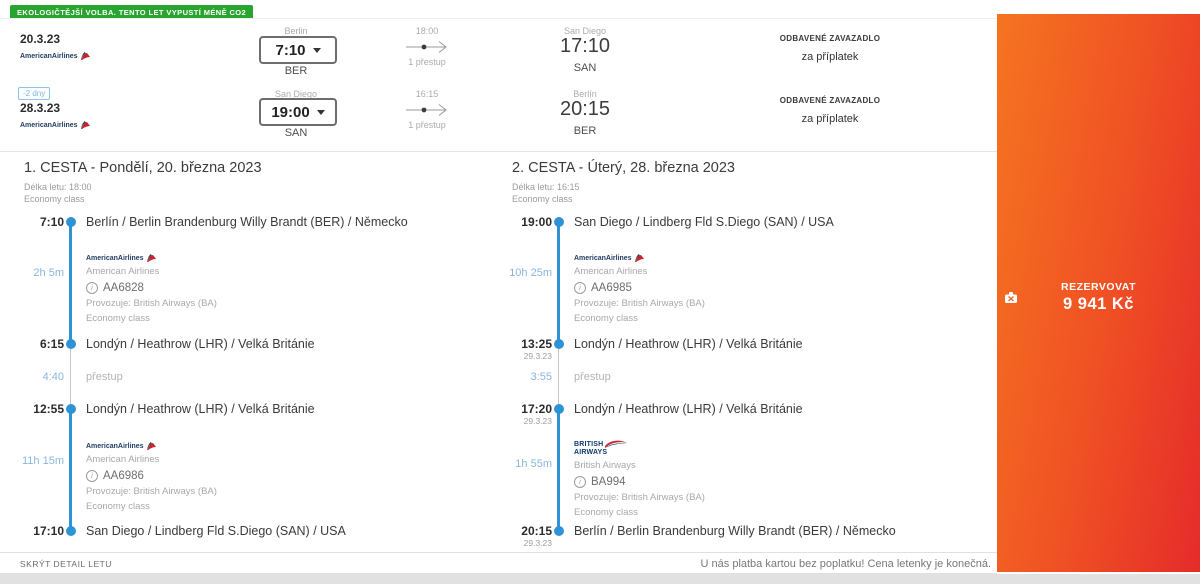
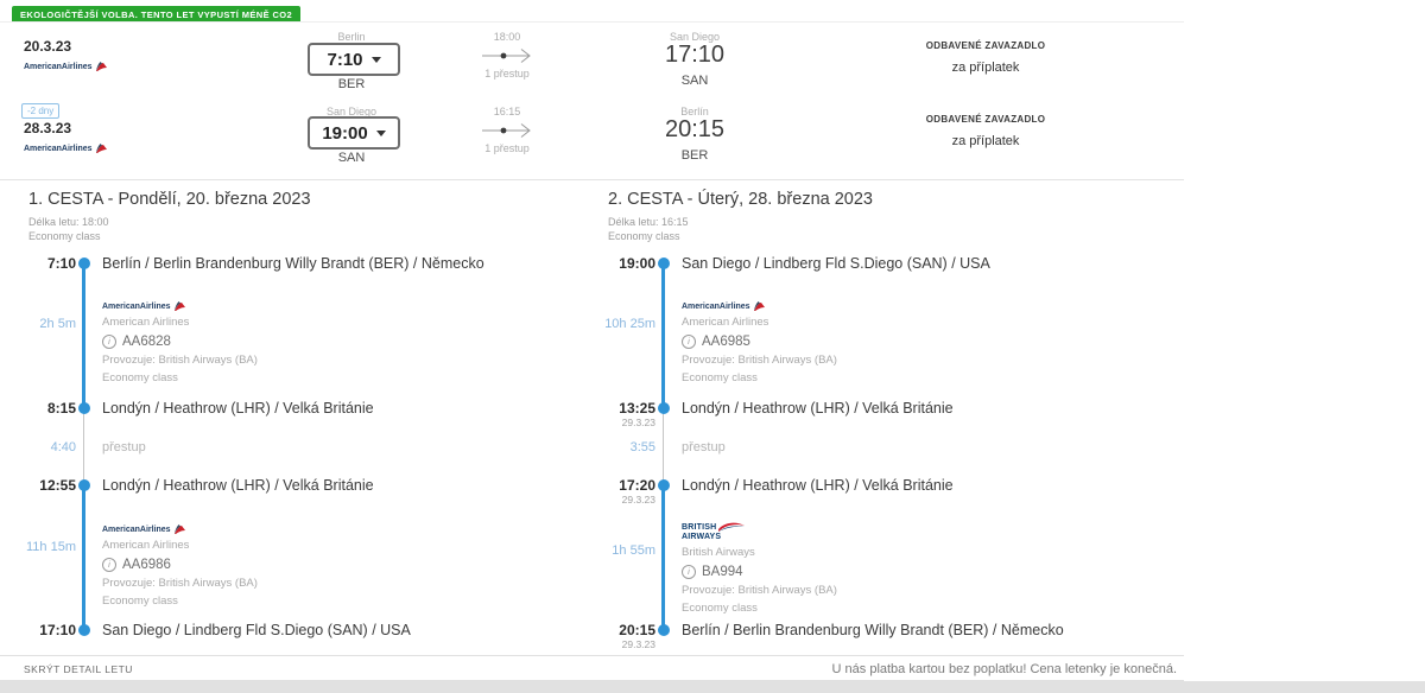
  EKOLOGIČTĚJŠÍ VOLBA. TENTO LET VYPUSTÍ MÉNĚ CO2
  20.3.23
  Berlin
  7:10
  BER
  18:00
  1 přestup
  San Diego
  17:10
  SAN
  ODBAVENÉ ZAVAZADLO
  za příplatek
  -2 dny
  28.3.23
  San Diego
  19:00
  SAN
  16:15
  1 přestup
  Berlín
  20:15
  BER
  ODBAVENÉ ZAVAZADLO
  za příplatek
  1. CESTA - Pondělí, 20. března 2023
  Délka letu: 18:00
  Economy class
  7:10
  Berlín / Berlin Brandenburg Willy Brandt (BER) / Německo
  American Airlines
  AA6828
  Provozuje: British Airways (BA)
  Economy class
  2h 5m
- 6:15
+ 8:15
  Londýn / Heathrow (LHR) / Velká Británie
  4:40
  přestup
  12:55
  Londýn / Heathrow (LHR) / Velká Británie
  American Airlines
  AA6986
  Provozuje: British Airways (BA)
  Economy class
  11h 15m
  17:10
  San Diego / Lindberg Fld S.Diego (SAN) / USA
  2. CESTA - Úterý, 28. března 2023
  Délka letu: 16:15
  Economy class
  19:00
  San Diego / Lindberg Fld S.Diego (SAN) / USA
  American Airlines
  AA6985
  Provozuje: British Airways (BA)
  Economy class
  10h 25m
  13:25
  29.3.23
  Londýn / Heathrow (LHR) / Velká Británie
  3:55
  přestup
  17:20
  29.3.23
  Londýn / Heathrow (LHR) / Velká Británie
  British Airways
  BA994
  Provozuje: British Airways (BA)
  Economy class
  1h 55m
  20:15
  29.3.23
  Berlín / Berlin Brandenburg Willy Brandt (BER) / Německo
  SKRÝT DETAIL LETU
  U nás platba kartou bez poplatku! Cena letenky je konečná.
- REZERVOVAT
- 9 941 Kč
